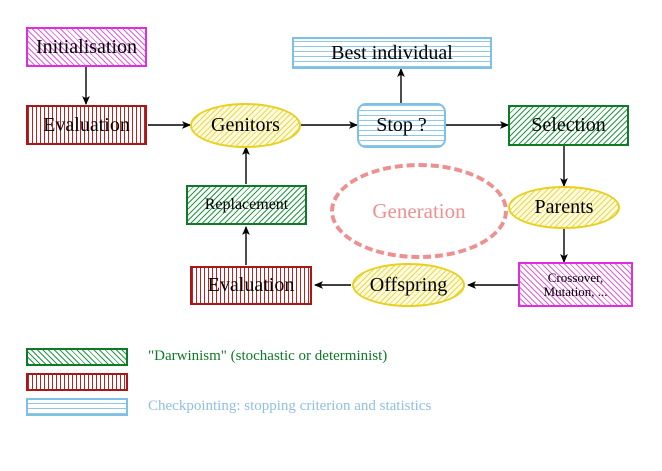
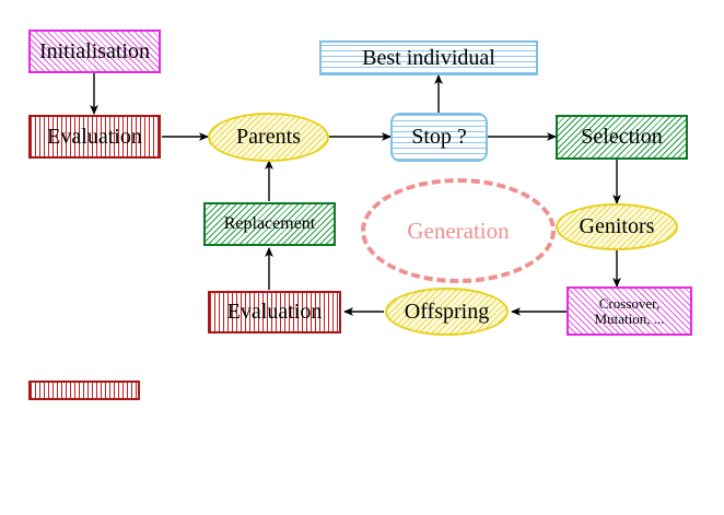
  Initialisation
  Evaluation
- Genitors
+ Parents
  Stop ?
  Best individual
  Selection
- Parents
+ Genitors
  Crossover,
  Mutation, ...
  Offspring
  Evaluation
  Replacement
  Generation
- "Darwinism" (stochastic or determinist)
- Checkpointing: stopping criterion and statistics
